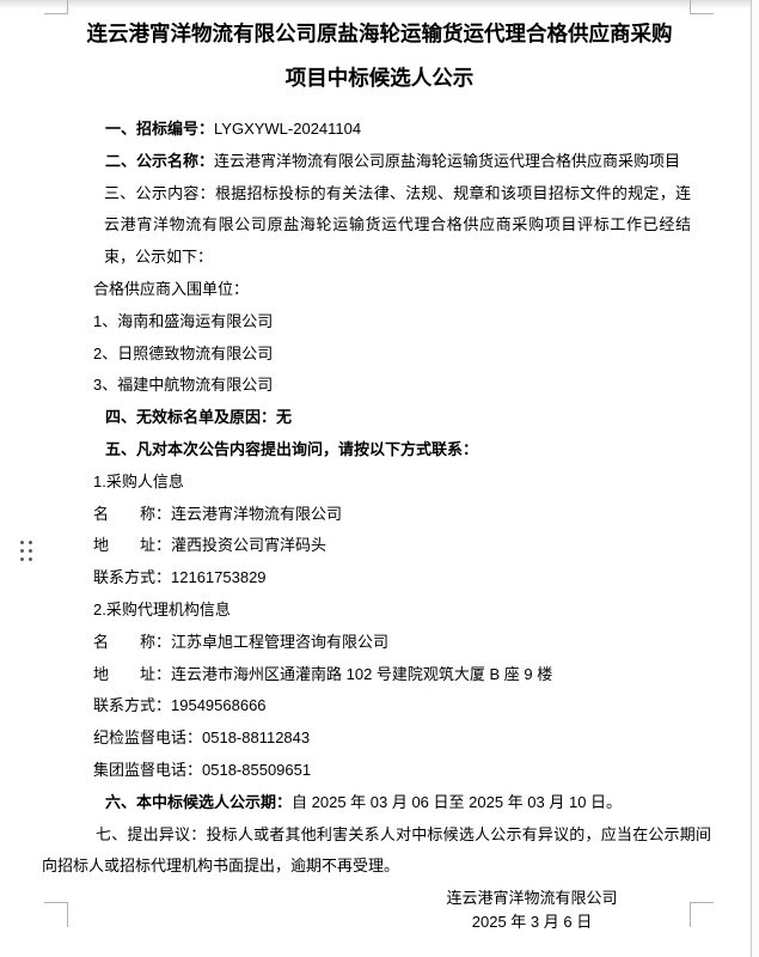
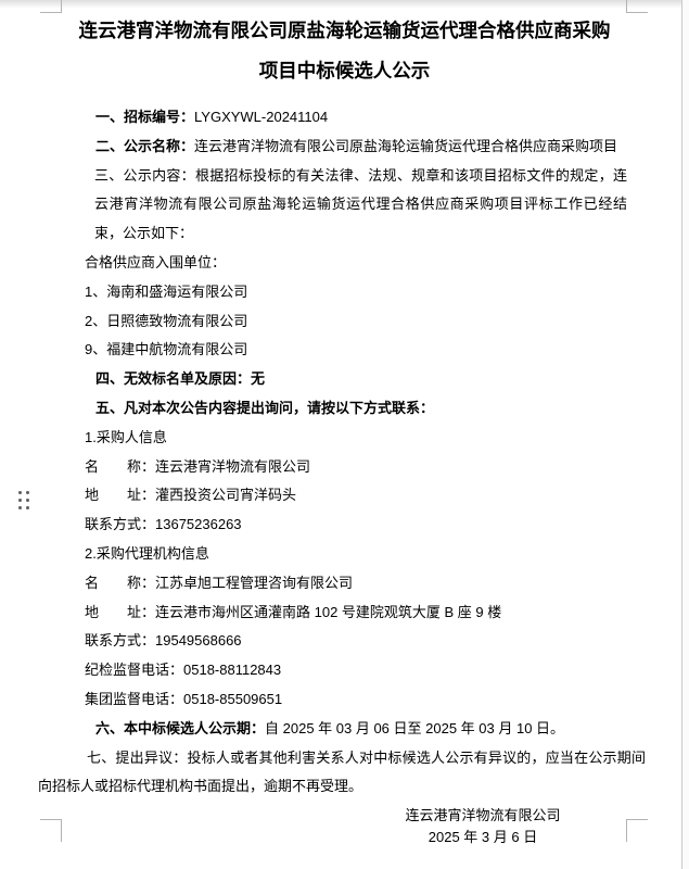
  连云港宵洋物流有限公司原盐海轮运输货运代理合格供应商采购
  项目中标候选人公示
  一、招标编号：LYGXYWL-20241104
  二、公示名称：连云港宵洋物流有限公司原盐海轮运输货运代理合格供应商采购项目
  三、公示内容：根据招标投标的有关法律、法规、规章和该项目招标文件的规定，连云港宵洋物流有限公司原盐海轮运输货运代理合格供应商采购项目评标工作已经结束，公示如下：
  合格供应商入围单位：
  1、海南和盛海运有限公司
  2、日照德致物流有限公司
- 3、福建中航物流有限公司
+ 9、福建中航物流有限公司
  四、无效标名单及原因：无
  五、凡对本次公告内容提出询问，请按以下方式联系：
  1.采购人信息
  名 称：连云港宵洋物流有限公司
  地 址：灌西投资公司宵洋码头
- 联系方式：12161753829
+ 联系方式：13675236263
  2.采购代理机构信息
  名 称：江苏卓旭工程管理咨询有限公司
  地 址：连云港市海州区通灌南路 102 号建院观筑大厦 B 座 9 楼
  联系方式：19549568666
  纪检监督电话：0518-88112843
  集团监督电话：0518-85509651
  六、本中标候选人公示期：自 2025 年 03 月 06 日至 2025 年 03 月 10 日。
  七、提出异议：投标人或者其他利害关系人对中标候选人公示有异议的，应当在公示期间向招标人或招标代理机构书面提出，逾期不再受理。
  连云港宵洋物流有限公司
  2025 年 3 月 6 日
